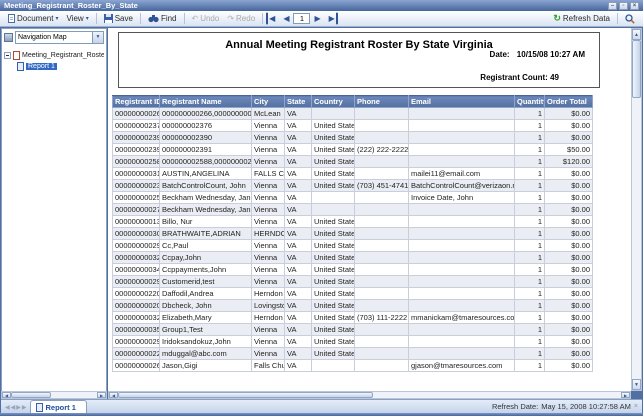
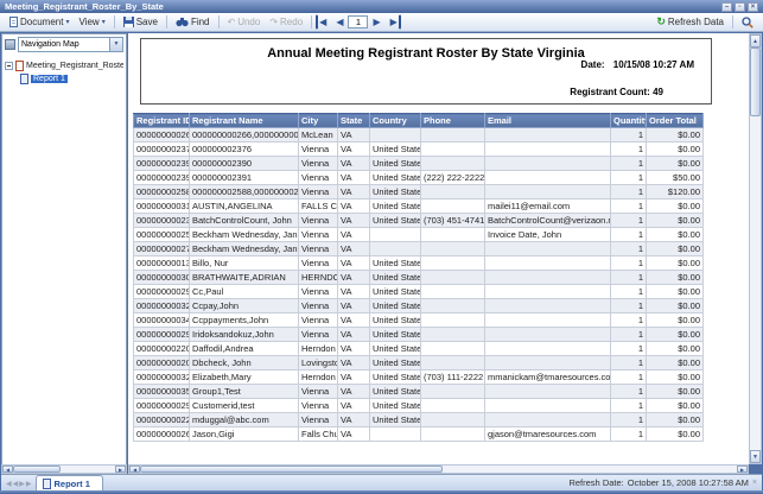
  Meeting_Registrant_Roster_By_State
  Document
  View
  Save
  Find
  ↶
  Undo
  ↷
  Redo
  ◀
  ◀
  1
  ▶
  ▶
  ↻
  Refresh Data
  Annual Meeting Registrant Roster By State Virginia
  Date: 10/15/08 10:27 AM
  Registrant Count: 49
  Registrant ID	Registrant Name	City	State	Country	Phone	Email	Quantit	Order Total
  00000000026	000000000266,000000000	McLean	VA				1	$0.00
  00000000237	000000002376	Vienna	VA	United State			1	$0.00
  00000000239	000000002390	Vienna	VA	United State			1	$0.00
  00000000239	000000002391	Vienna	VA	United State	(222) 222-2222		1	$50.00
  00000000258	000000002588,000000002	Vienna	VA	United State			1	$120.00
  00000000031	AUSTIN,ANGELINA	FALLS C	VA	United State		mailei11@email.com	1	$0.00
  00000000023	BatchControlCount, John	Vienna	VA	United State	(703) 451-4741	BatchControlCount@verizaon.	1	$0.00
  00000000025	Beckham Wednesday, Jan	Vienna	VA			Invoice Date, John	1	$0.00
  00000000027	Beckham Wednesday, Jan	Vienna	VA				1	$0.00
  00000000013	Billo, Nur	Vienna	VA	United State			1	$0.00
  00000000030	BRATHWAITE,ADRIAN	HERNDO	VA	United State			1	$0.00
  00000000029	Cc,Paul	Vienna	VA	United State			1	$0.00
  00000000032	Ccpay,John	Vienna	VA	United State			1	$0.00
  00000000034	Ccppayments,John	Vienna	VA	United State			1	$0.00
- 00000000029	Customerid,test	Vienna	VA	United State			1	$0.00
+ 00000000029	Iridoksandokuz,John	Vienna	VA	United State			1	$0.00
  00000000220	Daffodil,Andrea	Herndon	VA	United State			1	$0.00
  00000000020	Dbcheck, John	Lovingst	VA	United State			1	$0.00
  00000000032	Elizabeth,Mary	Herndon	VA	United State	(703) 111-2222	mmanickam@tmaresources.co	1	$0.00
  00000000035	Group1,Test	Vienna	VA	United State			1	$0.00
- 00000000029	Iridoksandokuz,John	Vienna	VA	United State			1	$0.00
+ 00000000029	Customerid,test	Vienna	VA	United State			1	$0.00
  00000000022	mduggal@abc.com	Vienna	VA	United State			1	$0.00
  00000000026	Jason,Gigi	Falls Chu	VA			gjason@tmaresources.com	1	$0.00
  Report 1
  Refresh Date:
- May 15, 2008 10:27:58 AM
+ October 15, 2008 10:27:58 AM
